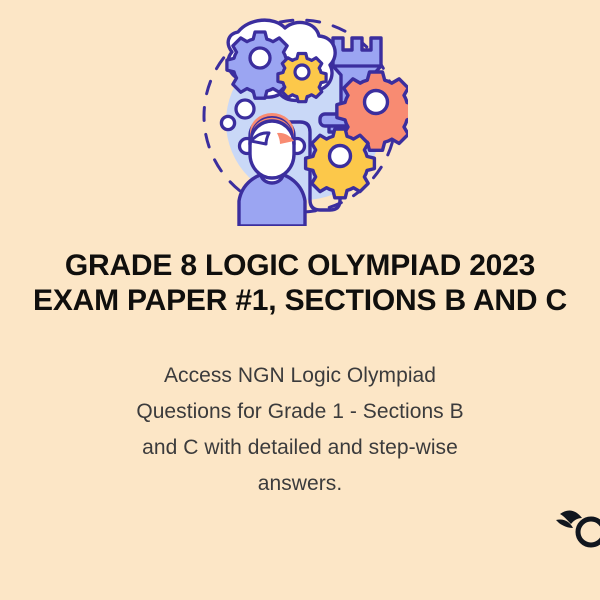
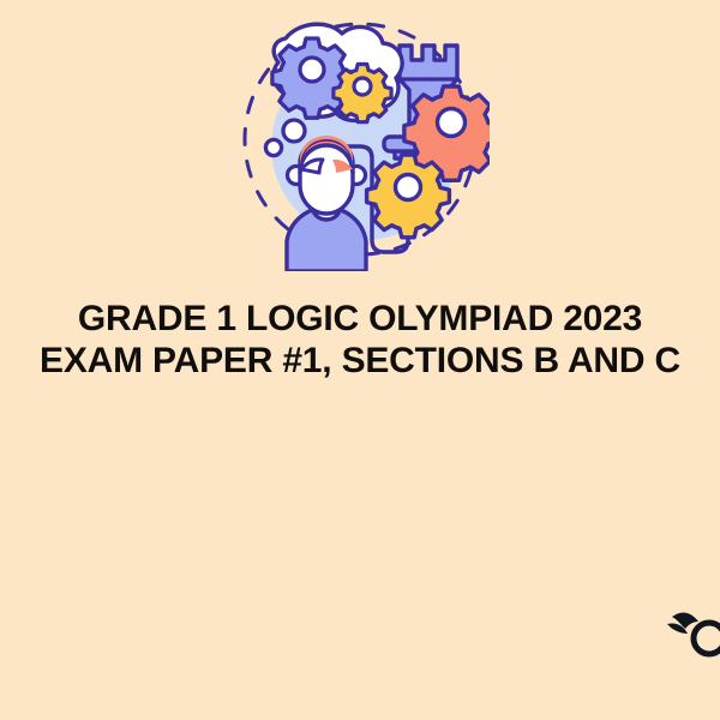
- GRADE 8 LOGIC OLYMPIAD 2023
+ GRADE 1 LOGIC OLYMPIAD 2023
  EXAM PAPER #1, SECTIONS B AND C
- Access NGN Logic Olympiad
- Questions for Grade 1 - Sections B
- and C with detailed and step-wise
- answers.
